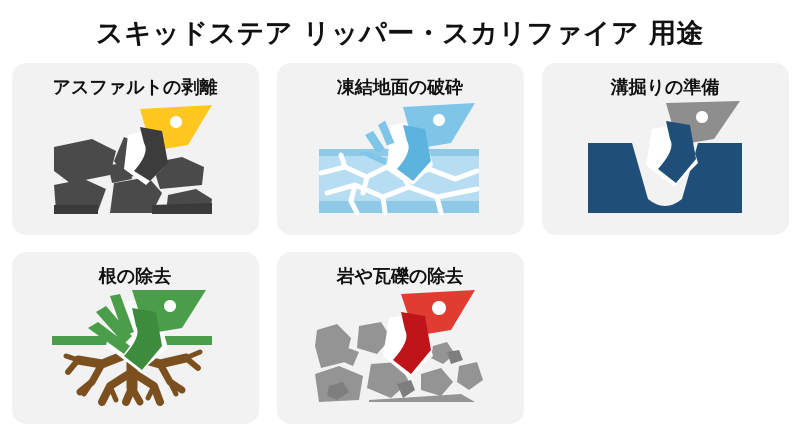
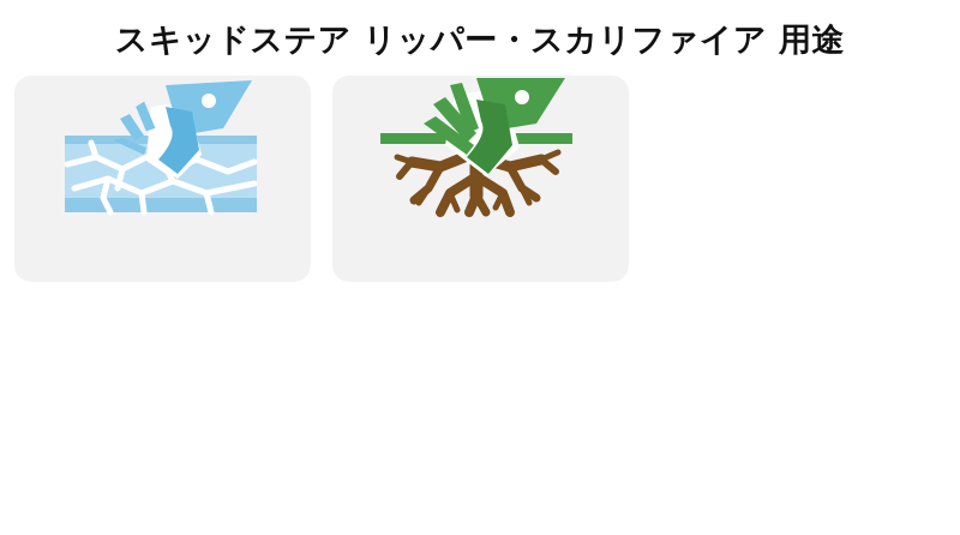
  スキッドステア リッパー・スカリファイア 用途
- アスファルトの剥離
- 凍結地面の破砕
- 溝掘りの準備
- 根の除去
- 岩や瓦礫の除去
